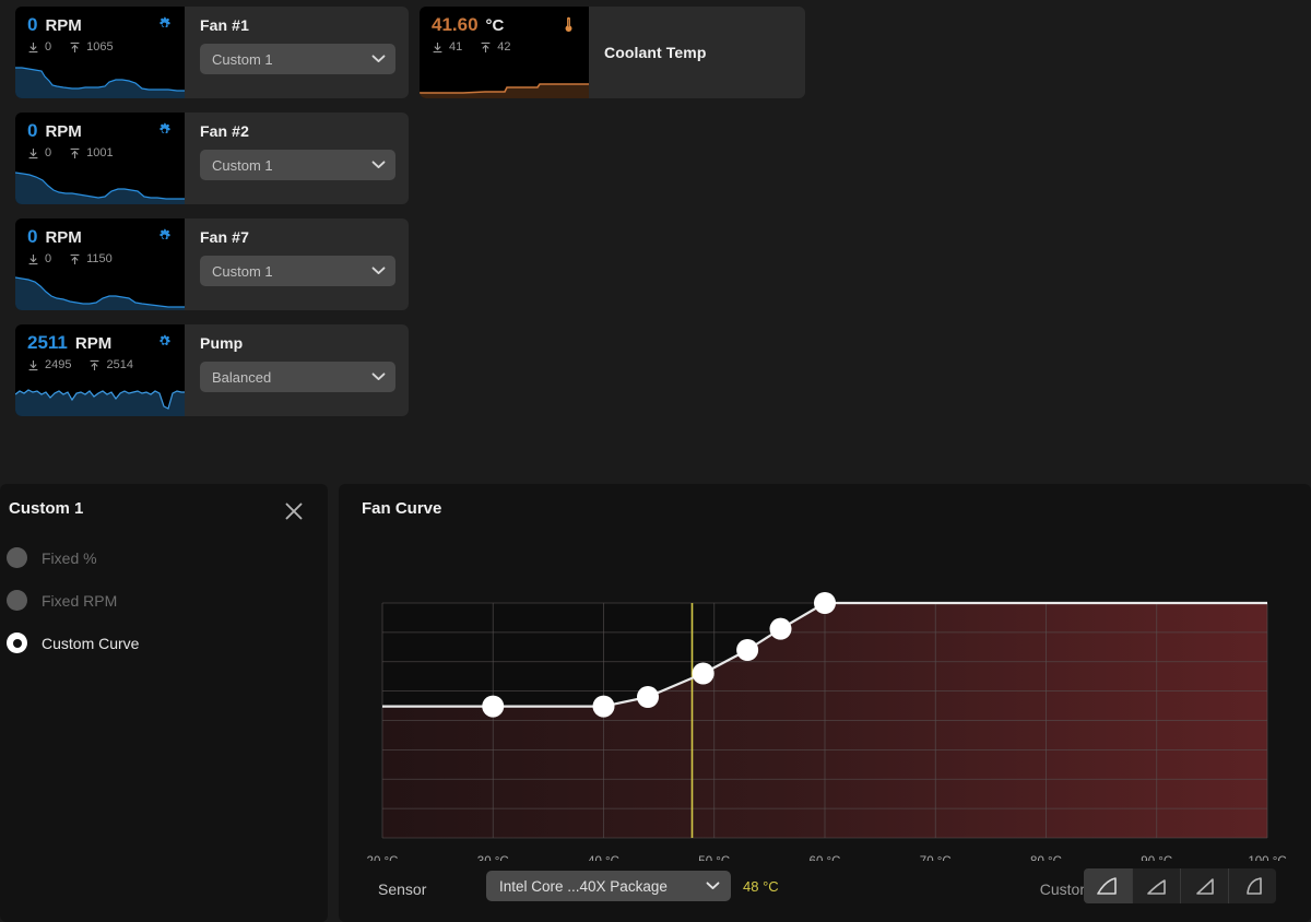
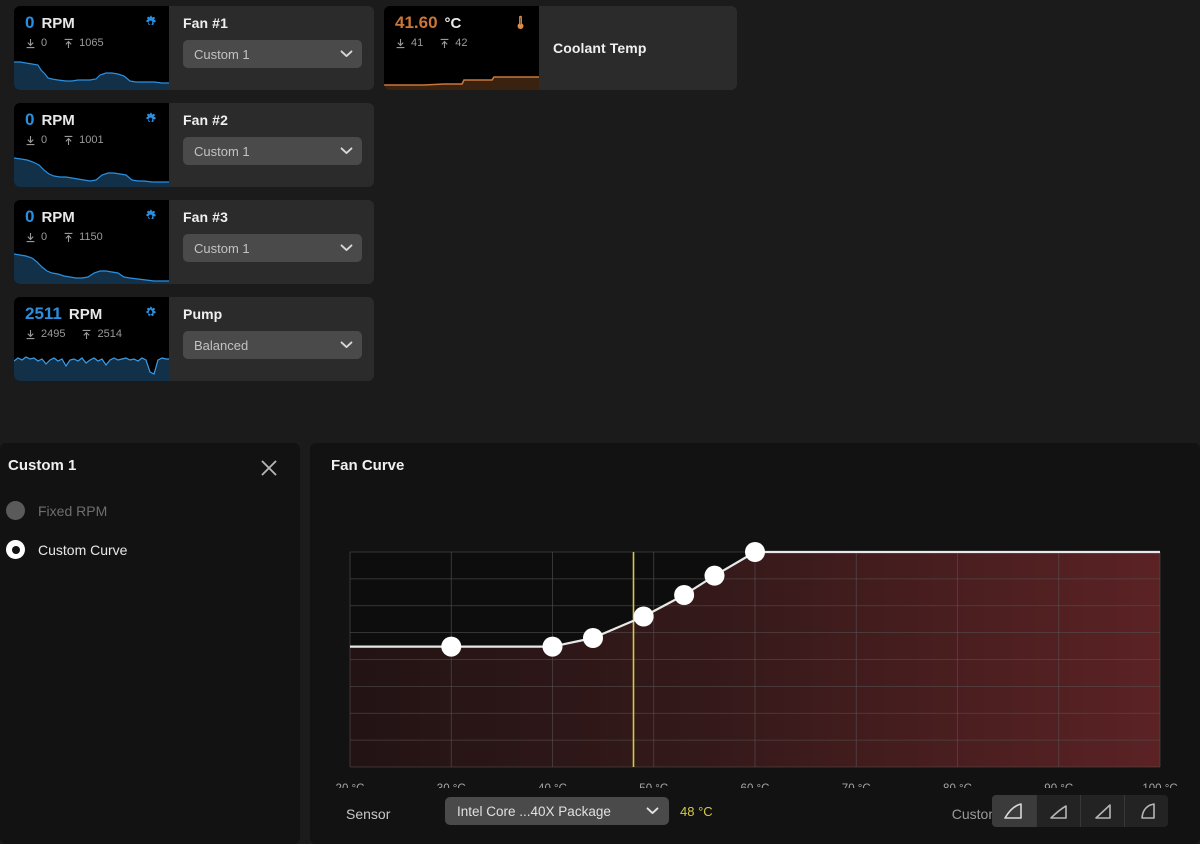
  0
  RPM
  0
  1065
  Fan #1
  Custom 1
  0
  RPM
  0
  1001
  Fan #2
  Custom 1
  0
  RPM
  0
  1150
- Fan #7
+ Fan #3
  Custom 1
  2511
  RPM
  2495
  2514
  Pump
  Balanced
  41.60
  °C
  41
  42
  Coolant Temp
  Custom 1
- Fixed %
  Fixed RPM
  Custom Curve
  Fan Curve
  Sensor
  Intel Core ...40X Package
  48 °C
  Custo
